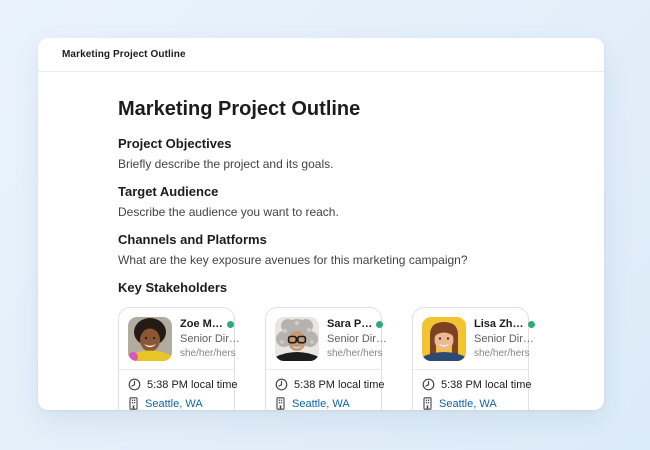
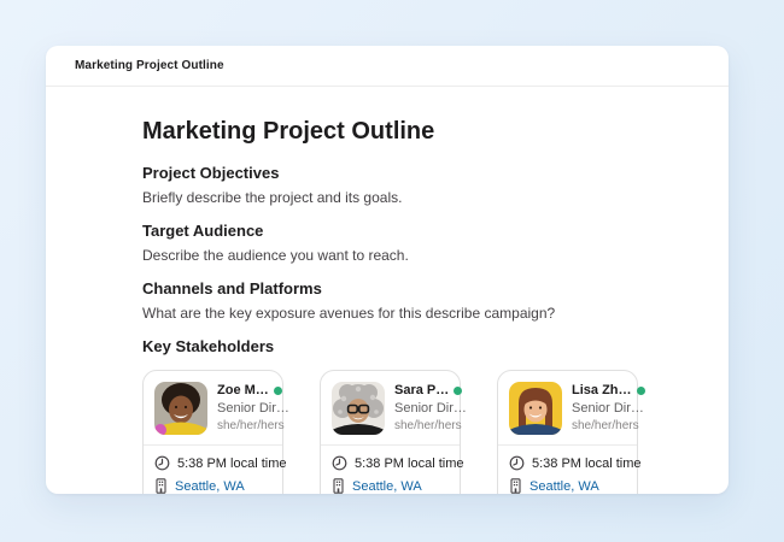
  Marketing Project Outline
  Marketing Project Outline
  Project Objectives
  Briefly describe the project and its goals.
  Target Audience
  Describe the audience you want to reach.
  Channels and Platforms
- What are the key exposure avenues for this marketing campaign?
+ What are the key exposure avenues for this describe campaign?
  Key Stakeholders
  Zoe M…
  Senior Dir…
  she/her/hers
  5:38 PM local time
  Seattle, WA
  Sara P…
  Senior Dir…
  she/her/hers
  5:38 PM local time
  Seattle, WA
  Lisa Zh…
  Senior Dir…
  she/her/hers
  5:38 PM local time
  Seattle, WA
